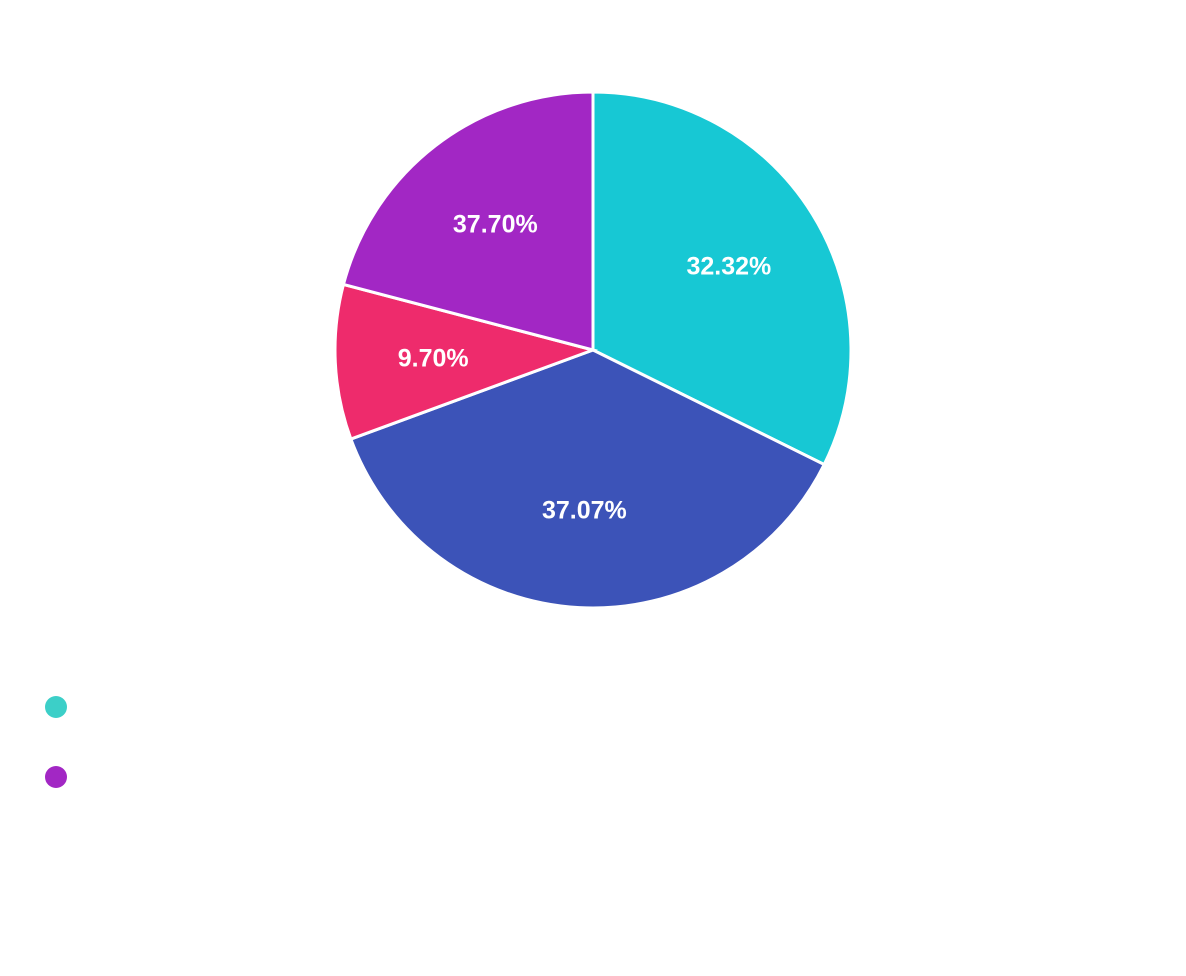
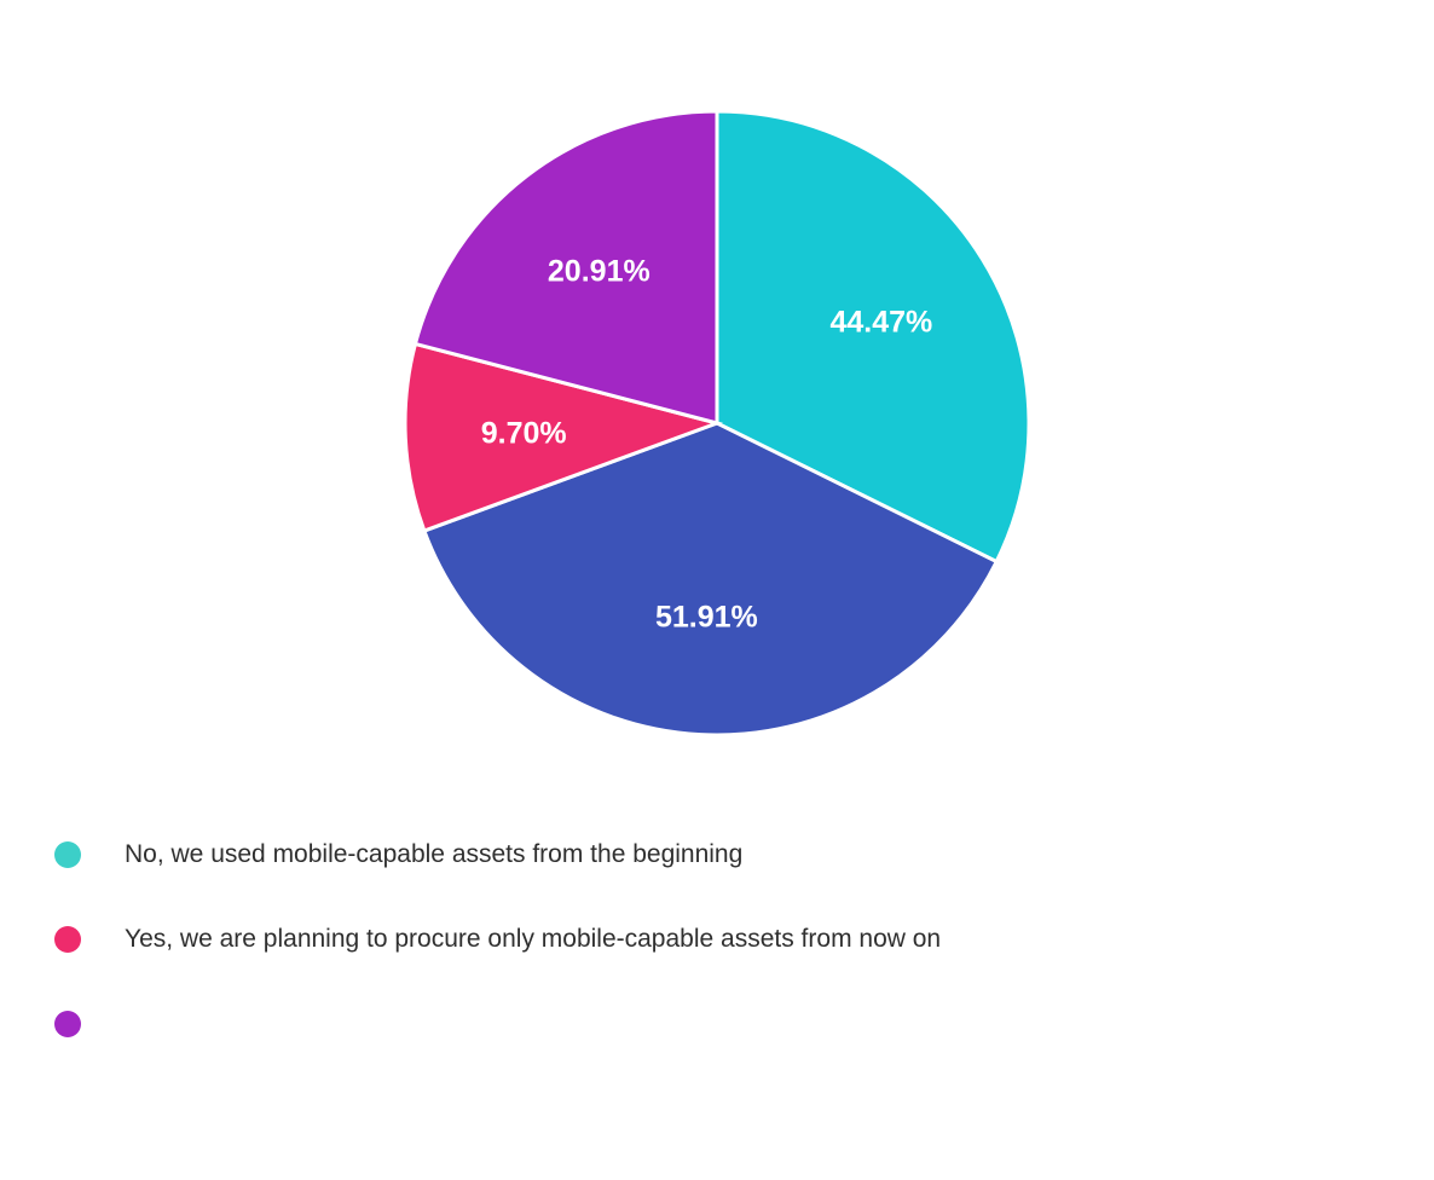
- 32.32%
+ 44.47%
- 37.07%
+ 51.91%
  9.70%
- 37.70%
+ 20.91%
+ No, we used mobile-capable assets from the beginning
+ Yes, we are planning to procure only mobile-capable assets from now on
